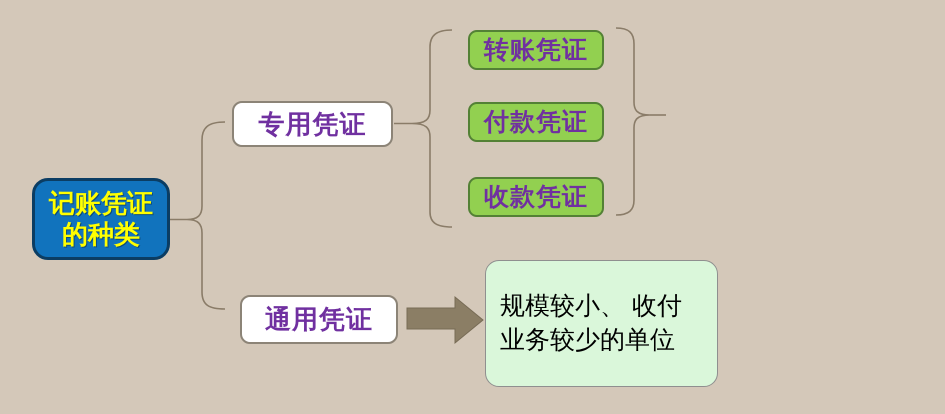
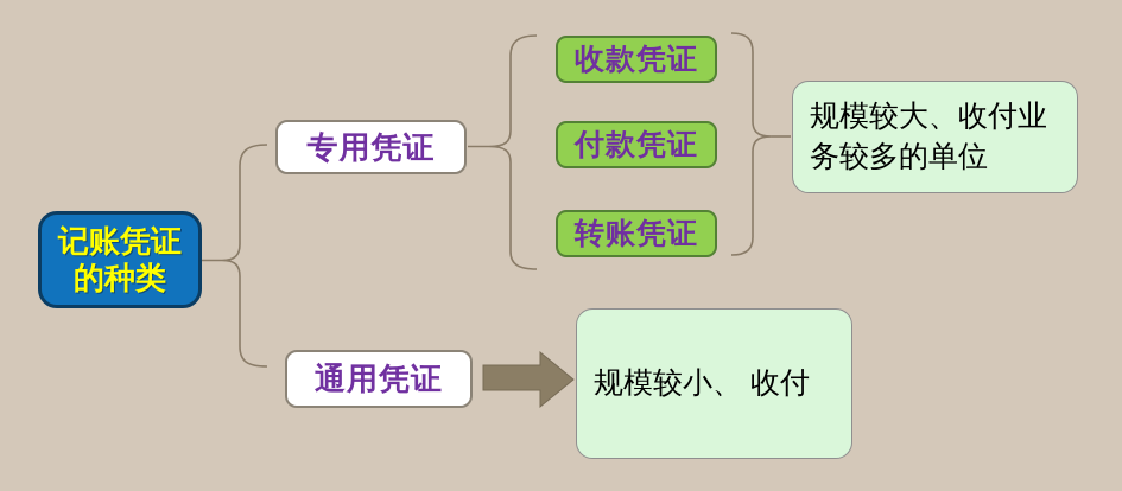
  记账凭证
  的种类
  专用凭证
  通用凭证
- 转账凭证
+ 收款凭证
  付款凭证
- 收款凭证
+ 转账凭证
+ 规模较大、收付业
+ 务较多的单位
  规模较小、 收付
- 业务较少的单位
